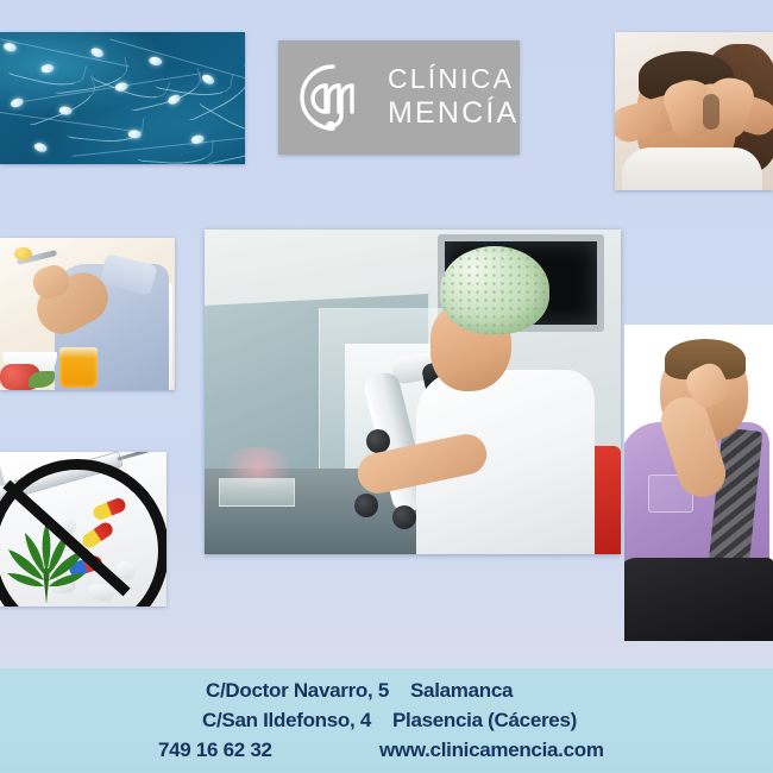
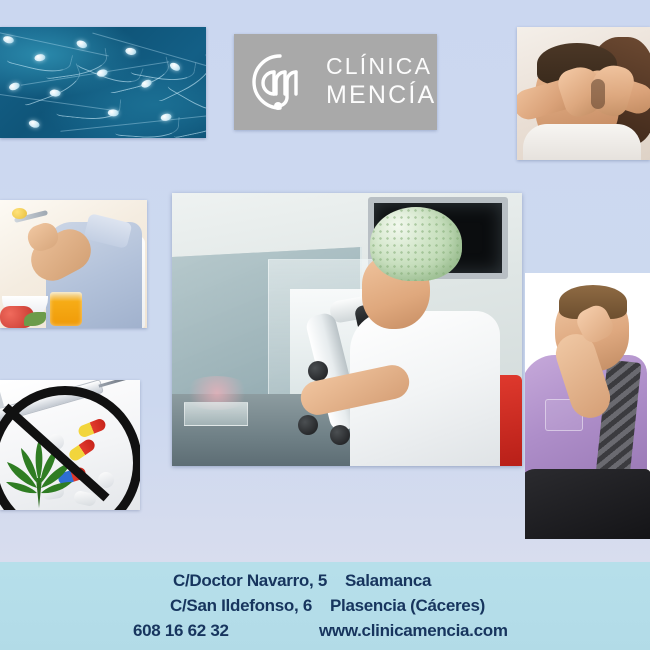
  CLÍNICA
  MENCÍA
  C/Doctor Navarro, 5
  Salamanca
- C/San Ildefonso, 4
+ C/San Ildefonso, 6
  Plasencia (Cáceres)
- 749 16 62 32
+ 608 16 62 32
  www.clinicamencia.com
